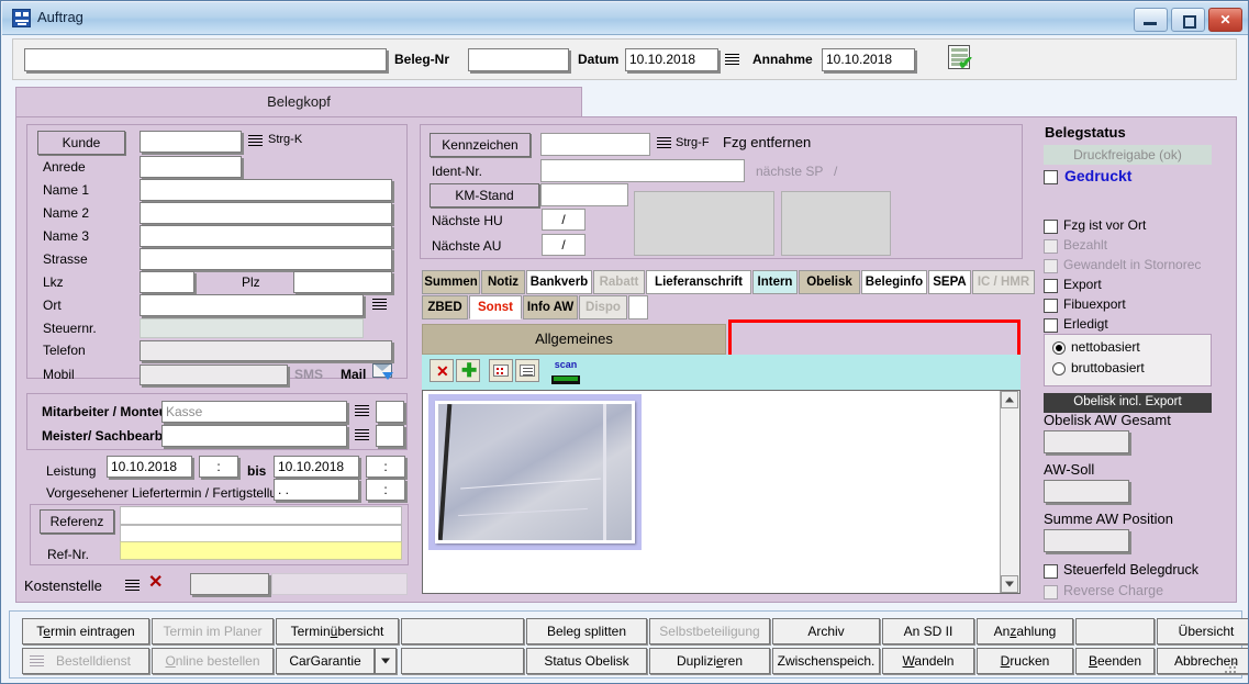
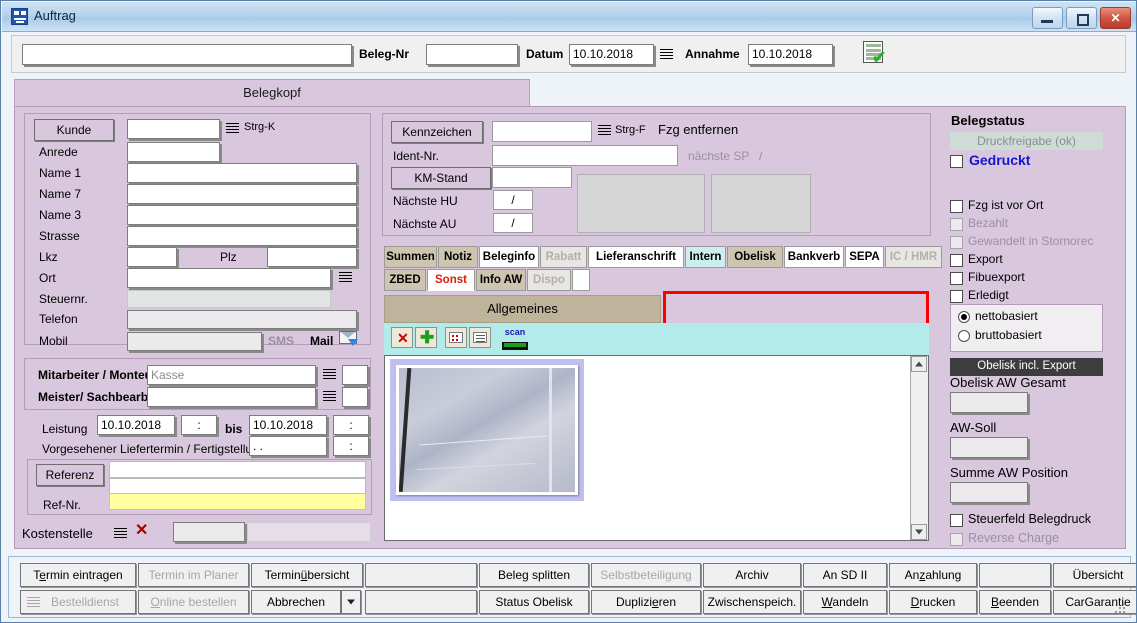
  Auftrag
  ✕
  Beleg-Nr
  Datum
  10.10.2018
  Annahme
  10.10.2018
  ✔
  Belegkopf
  Kunde
  Strg-K
  Anrede
  Name 1
- Name 2
+ Name 7
  Name 3
  Strasse
  Lkz
  Plz
  Ort
  Steuernr.
  Telefon
  Mobil
  SMS
  Mail
  Mitarbeiter / Monte
  Kasse
  Meister/ Sachbearb
  Leistung
  10.10.2018
  :
  bis
  10.10.2018
  :
  Vorgesehener Liefertermin / Fertigstell
  . .
  :
  Referenz
  Ref-Nr.
  Kostenstelle
  ✕
  Kennzeichen
  Strg-F
  Fzg entfernen
  Ident-Nr.
  nächste SP
  /
  KM-Stand
  Nächste HU
  /
  Nächste AU
  /
  Summen
  Notiz
- Bankverb
+ Beleginfo
  Rabatt
  Lieferanschrift
  Intern
  Obelisk
- Beleginfo
+ Bankverb
  SEPA
  IC / HMR
  ZBED
  Sonst
  Info AW
  Dispo
  Allgemeines
  ✕
  ✚
  scan
  Belegstatus
  Druckfreigabe (ok)
  Gedruckt
  Fzg ist vor Ort
  Bezahlt
  Gewandelt in Stornorec
  Export
  Fibuexport
  Erledigt
  nettobasiert
  bruttobasiert
  Obelisk incl. Export
  Obelisk AW Gesamt
  AW-Soll
  Summe AW Position
  Steuerfeld Belegdruck
  Reverse Charge
  Termin eintragen
  Termin im Planer
  Terminübersicht
  Beleg splitten
  Selbstbeteiligung
  Archiv
  An SD II
  Anzahlung
  Übersicht
  Bestelldienst
  Online bestellen
- CarGarantie
+ Abbrechen
  Status Obelisk
  Duplizieren
  Zwischenspeich.
  Wandeln
  Drucken
  Beenden
- Abbrechen
+ CarGarantie
